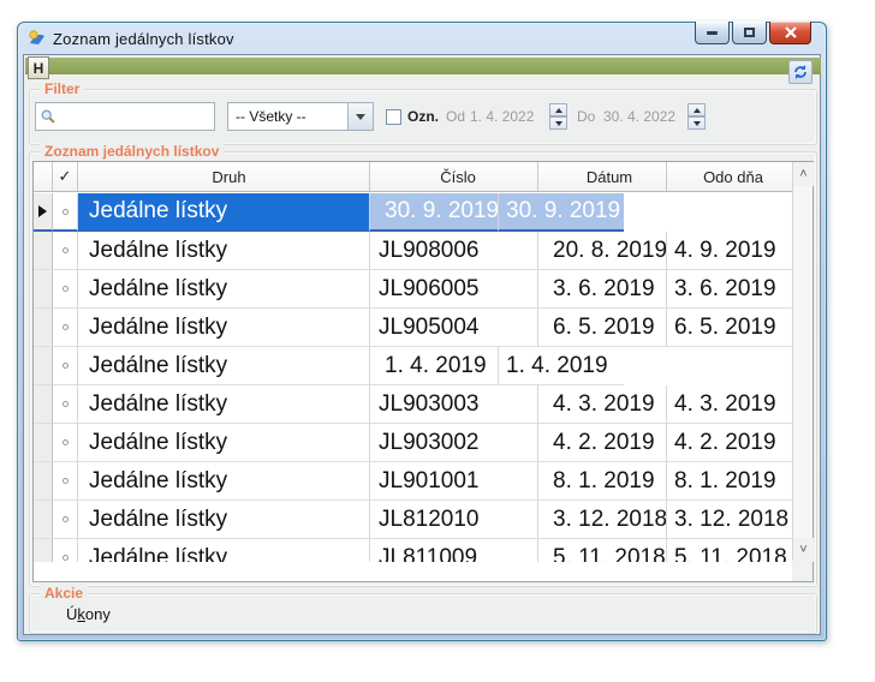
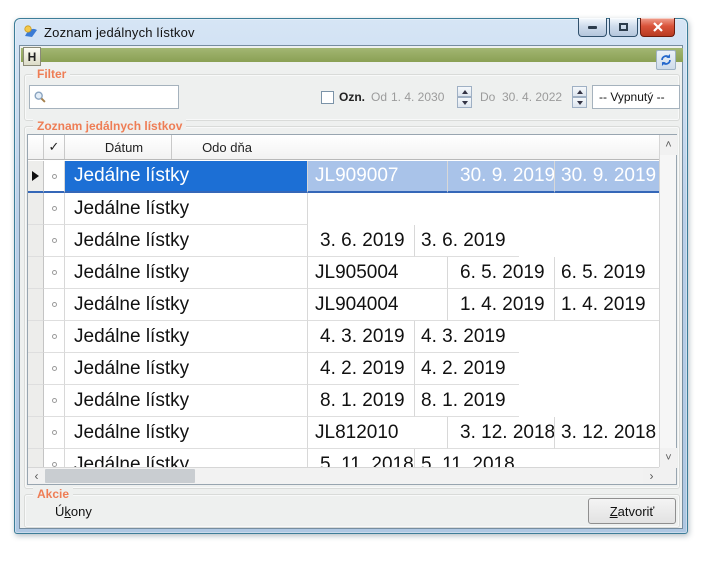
  Zoznam jedálnych lístkov
  H
  Filter
- -- Všetky --
  Ozn.
  Od
- 1. 4. 2022
+ 1. 4. 2030
  Do
  30. 4. 2022
+ -- Vypnutý --
  Zoznam jedálnych lístkov
  ✓
- Druh
- Číslo
  Dátum
  Odo dňa
  Jedálne lístky
+ JL909007
  30. 9. 2019
  30. 9. 2019
  Jedálne lístky
- JL908006
- 20. 8. 2019
- 4. 9. 2019
  Jedálne lístky
- JL906005
  3. 6. 2019
  3. 6. 2019
  Jedálne lístky
  JL905004
  6. 5. 2019
  6. 5. 2019
  Jedálne lístky
+ JL904004
  1. 4. 2019
  1. 4. 2019
  Jedálne lístky
- JL903003
  4. 3. 2019
  4. 3. 2019
  Jedálne lístky
- JL903002
  4. 2. 2019
  4. 2. 2019
  Jedálne lístky
- JL901001
  8. 1. 2019
  8. 1. 2019
  Jedálne lístky
  JL812010
  3. 12. 2018
  3. 12. 2018
  Jedálne lístky
- JL811009
  5. 11. 2018
  5. 11. 2018
  ˄
  ˅
+ ‹
+ ›
  Akcie
  Úkony
+ Zatvoriť
